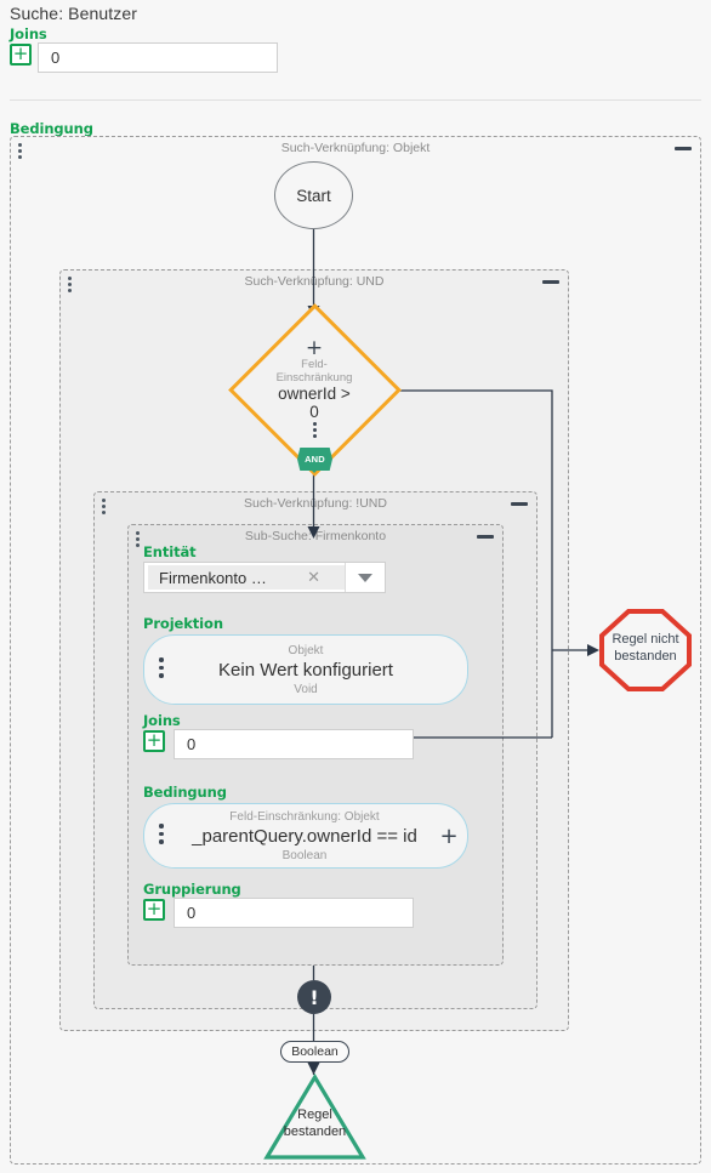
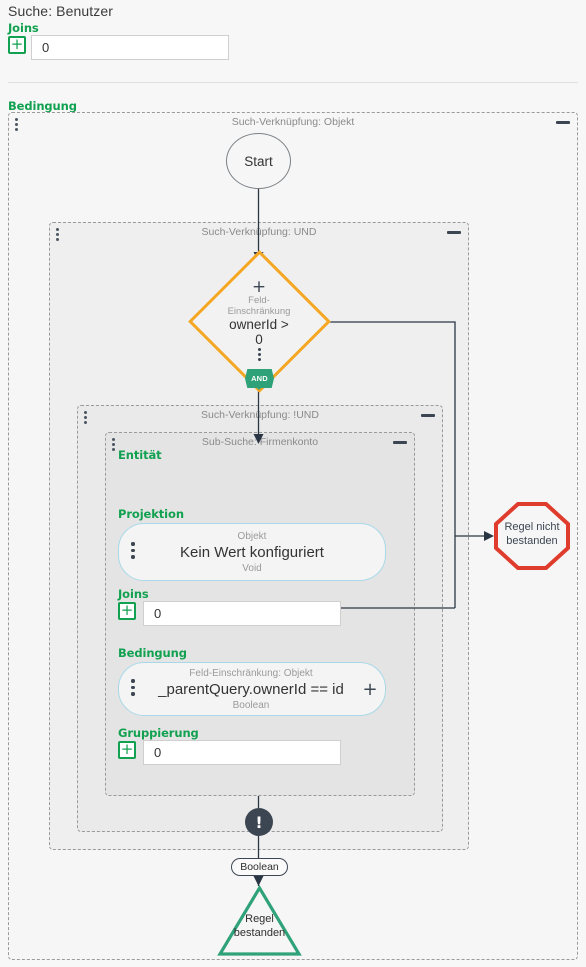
  Suche: Benutzer
  Joins
  0
  Bedingung
  Such-Verknüpfung: Objekt
  Such-Verknpfung: UND
  Such-Verknpfung: !UND
  Sub-Suche: Firmenkonto
  Start
  +
  Feld-
  Einschränkung
  ownerId >
  0
  AND
  Entität
- Firmenkonto …
- ✕
  Projektion
  Objekt
  Kein Wert konfiguriert
  Void
  Joins
  0
  Bedingung
  Feld-Einschränkung: Objekt
  _parentQuery.ownerId == id
  Boolean
  +
  Gruppierung
  0
  !
  Boolean
  Regel
  bestanden
  Regel nicht
  bestanden
